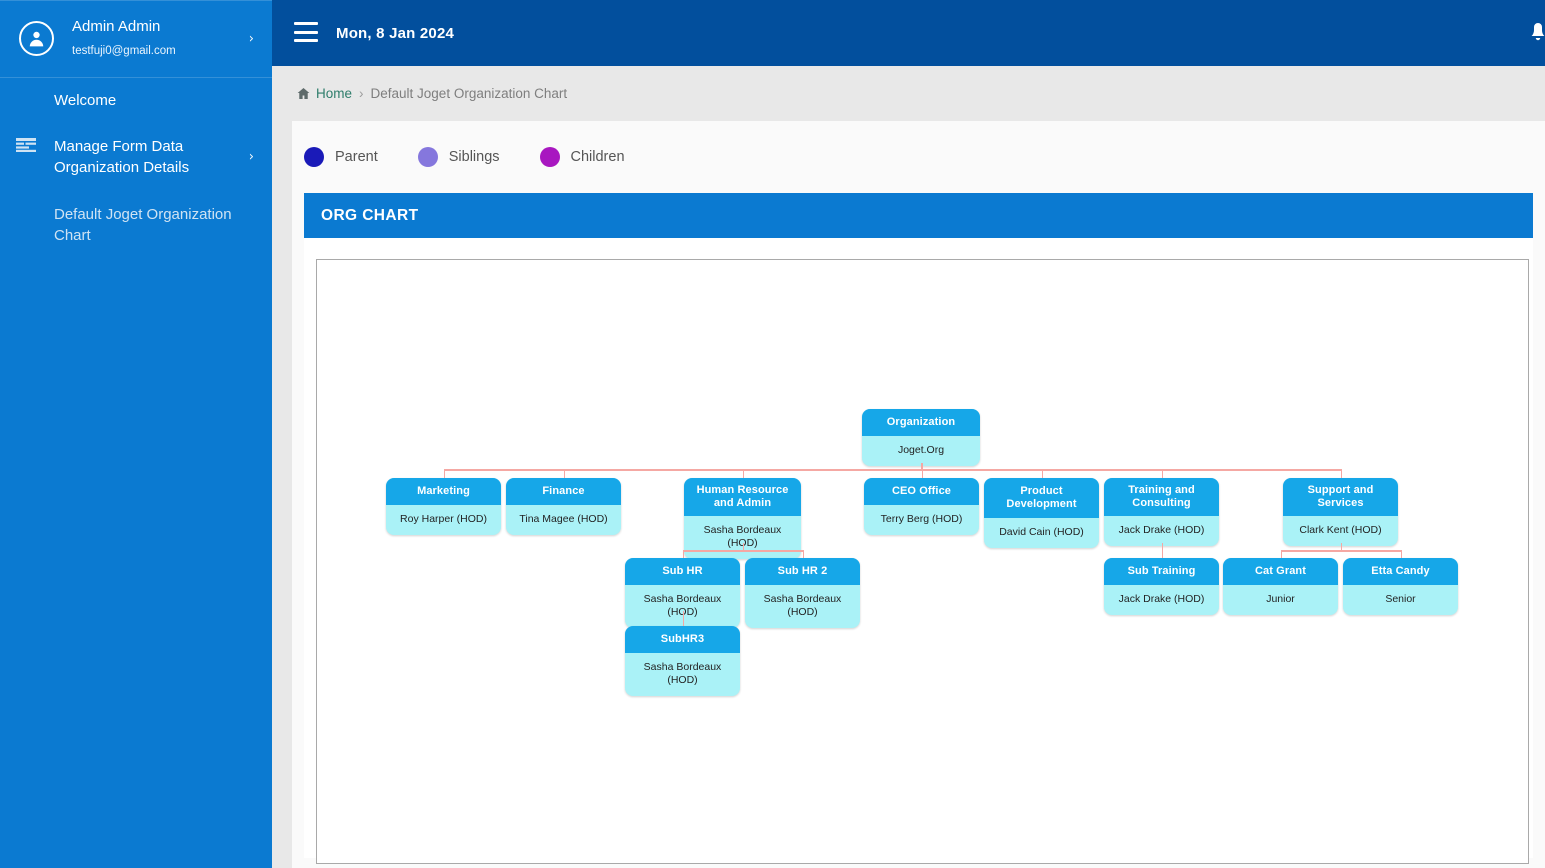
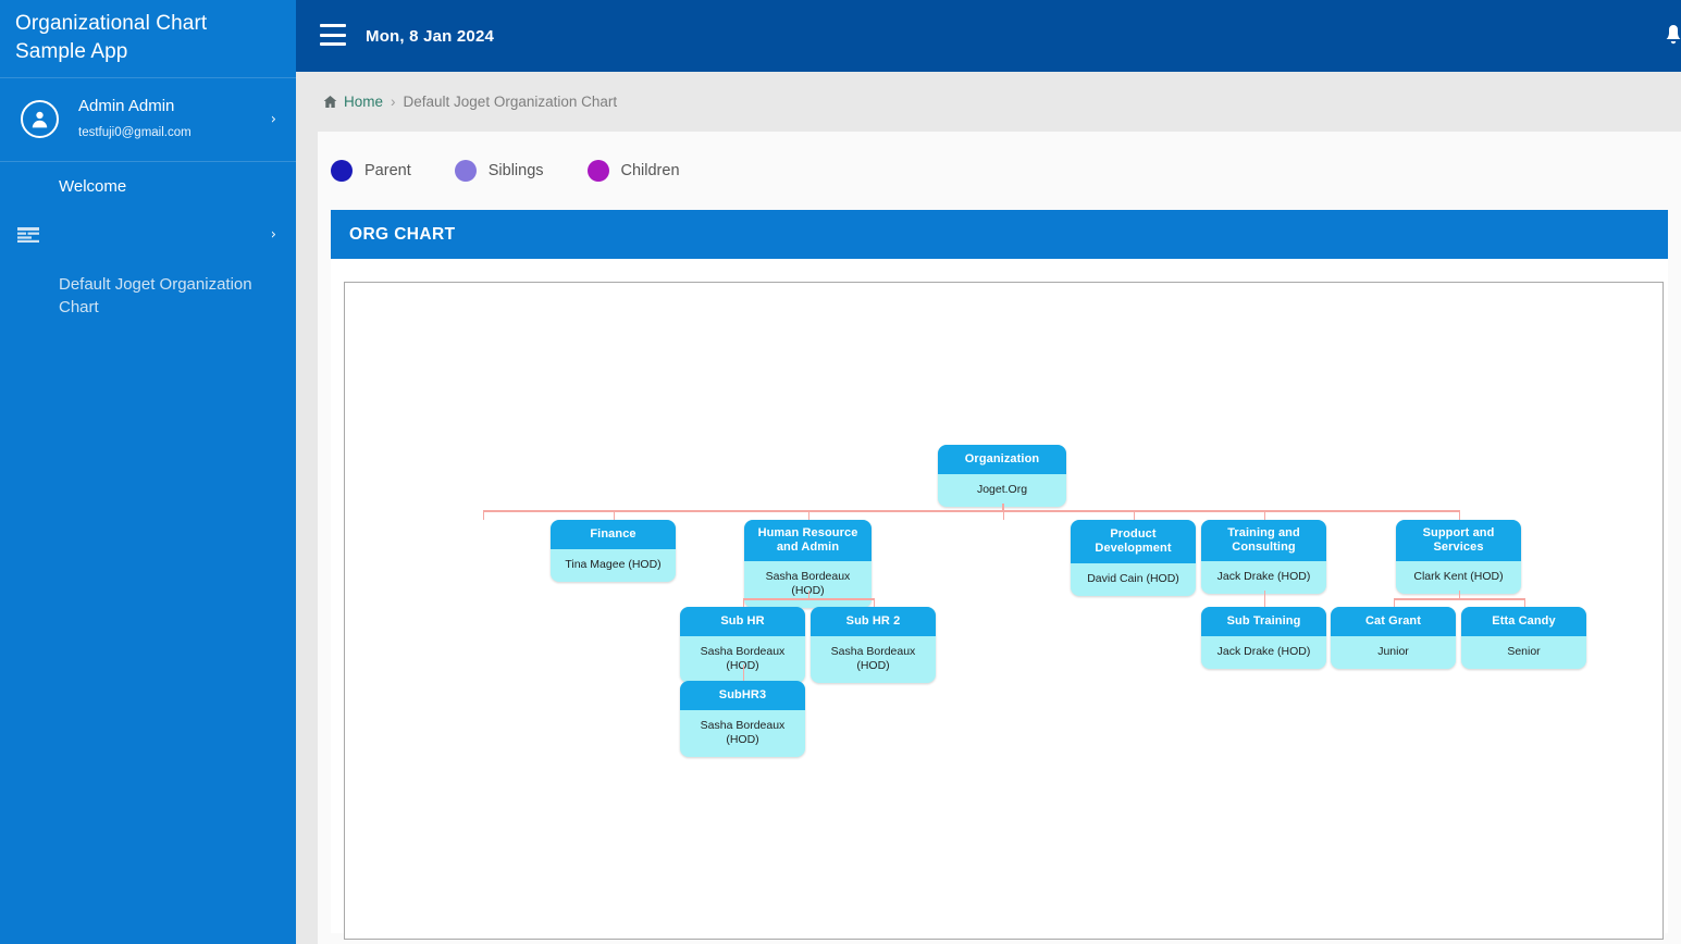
+ Organizational Chart Sample App
  Admin Admin
  testfuji0@gmail.com
  ›
  Welcome
- Manage Form Data Organization Details
  ›
  Default Joget Organization Chart
  Mon, 8 Jan 2024
  Home
  ›
  Default Joget Organization Chart
  Parent
  Siblings
  Children
  ORG CHART
  Organization
  Joget.Org
- Marketing
- Roy Harper (HOD)
  Finance
  Tina Magee (HOD)
  Human Resource and Admin
  Sasha Bordeaux (HD)
- CEO Office
- Terry Berg (HOD)
  Product Development
  David Cain (HOD)
  Training and Consulting
  Jack Drake (HOD)
  Support and Services
  Clark Kent (HOD)
  Sub HR
  Sasha Bordeaux (HD)
  Sub HR 2
  Sasha Bordeaux (HOD)
  Sub Training
  Jack Drake (HOD)
  Cat Grant
  Junior
  Etta Candy
  Senior
  SubHR3
  Sasha Bordeaux (HOD)
